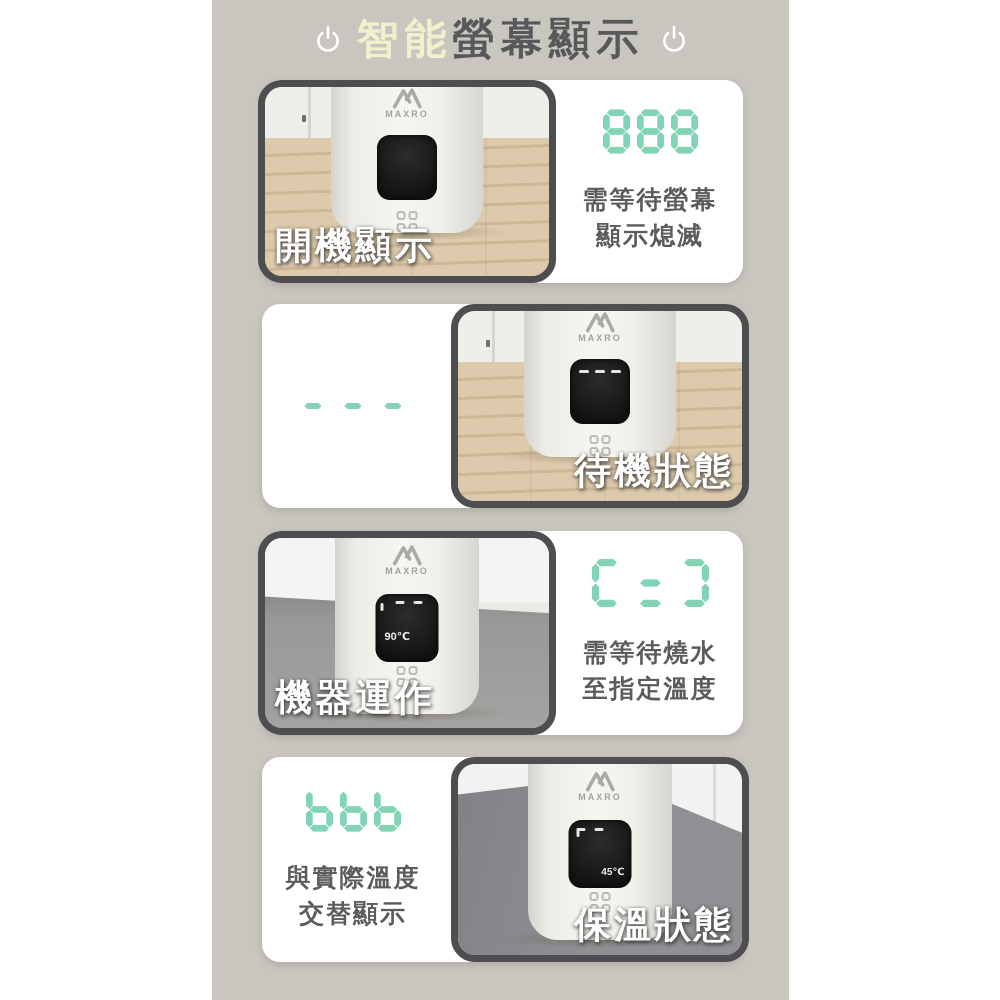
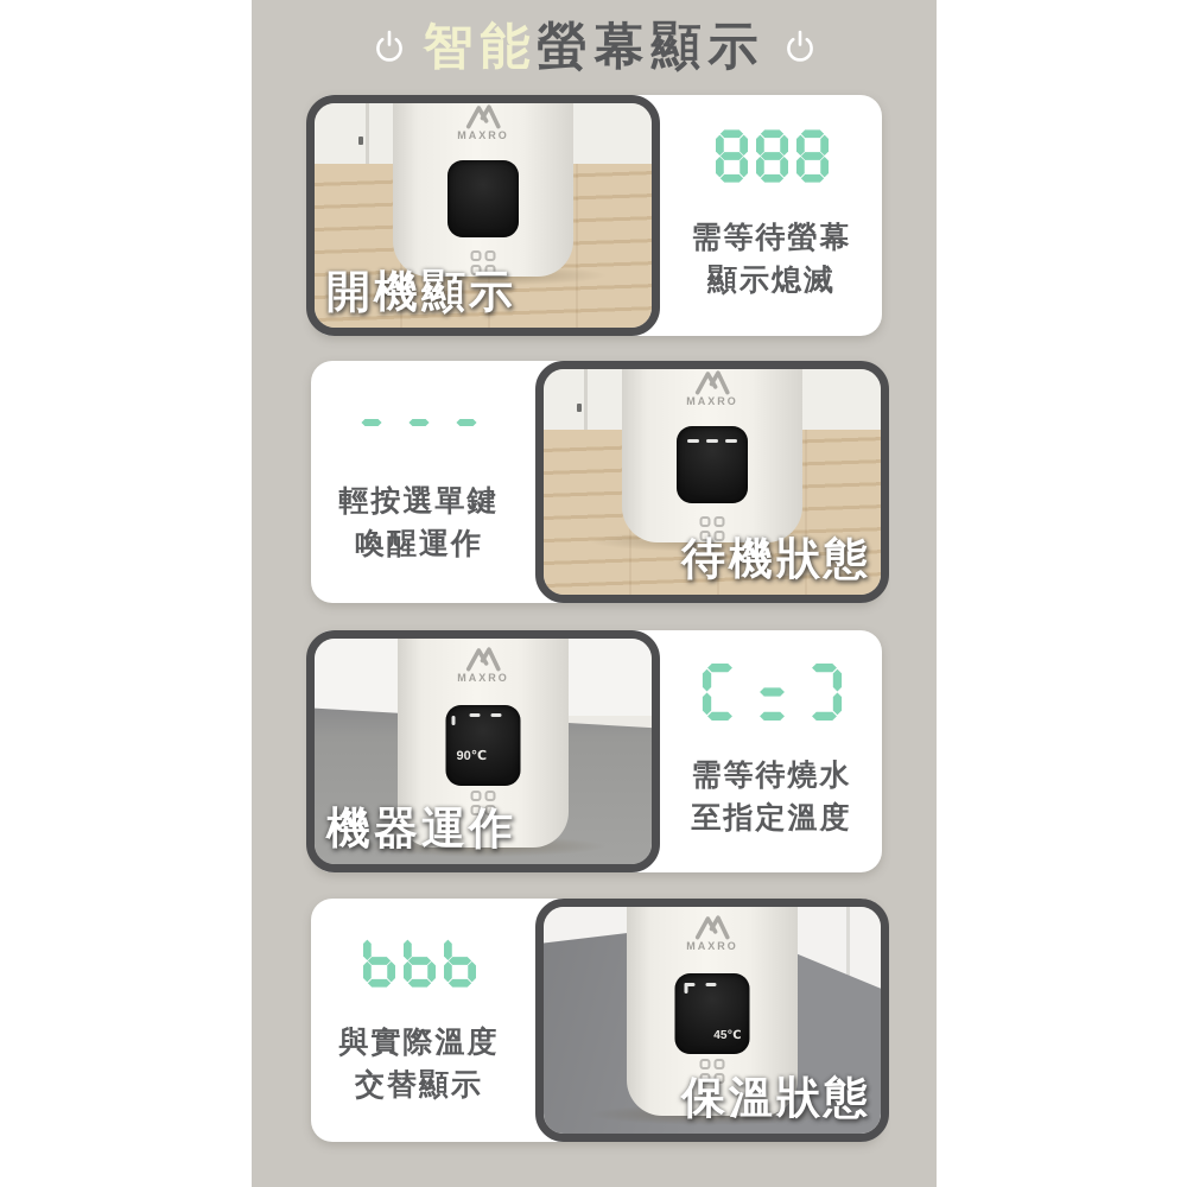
  智能螢幕顯示
  MAXRO
  開機顯示
  需等待螢幕
  顯示熄滅
+ 輕按選單鍵
+ 喚醒運作
  MAXRO
  待機狀態
  MAXRO
  90℃
  機器運作
  需等待燒水
  至指定溫度
  與實際溫度
  交替顯示
  MAXRO
  45℃
  保溫狀態
